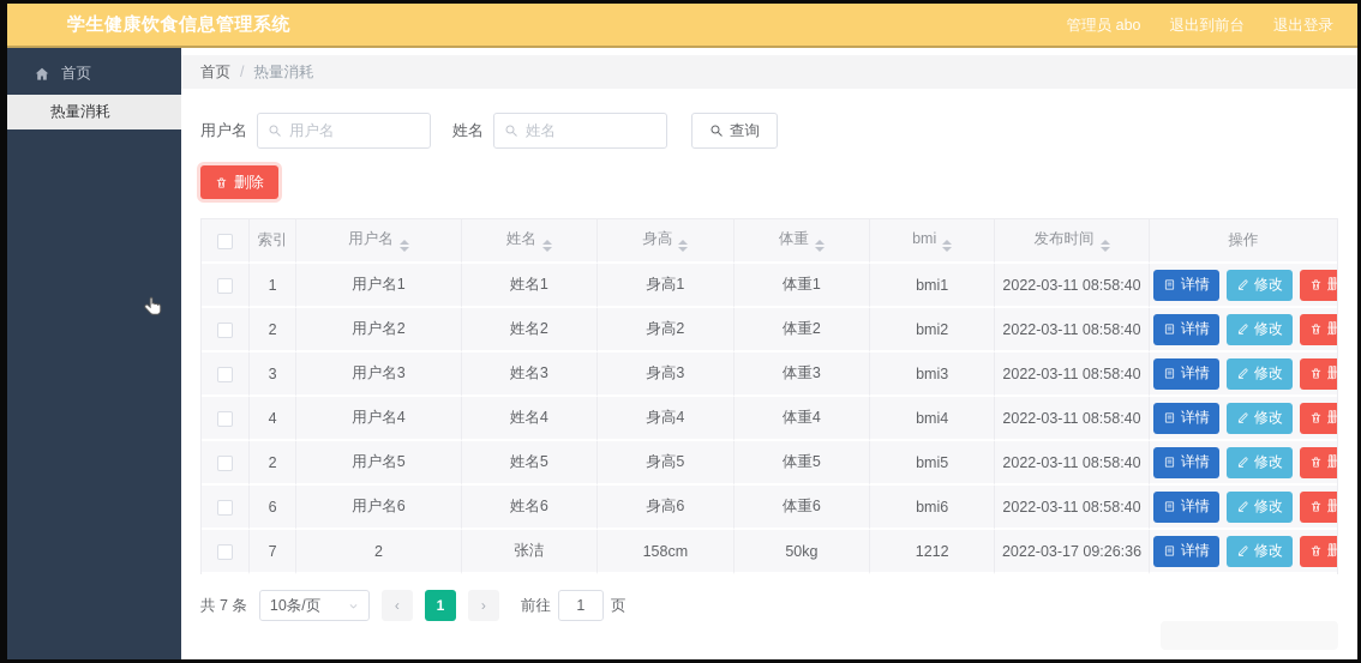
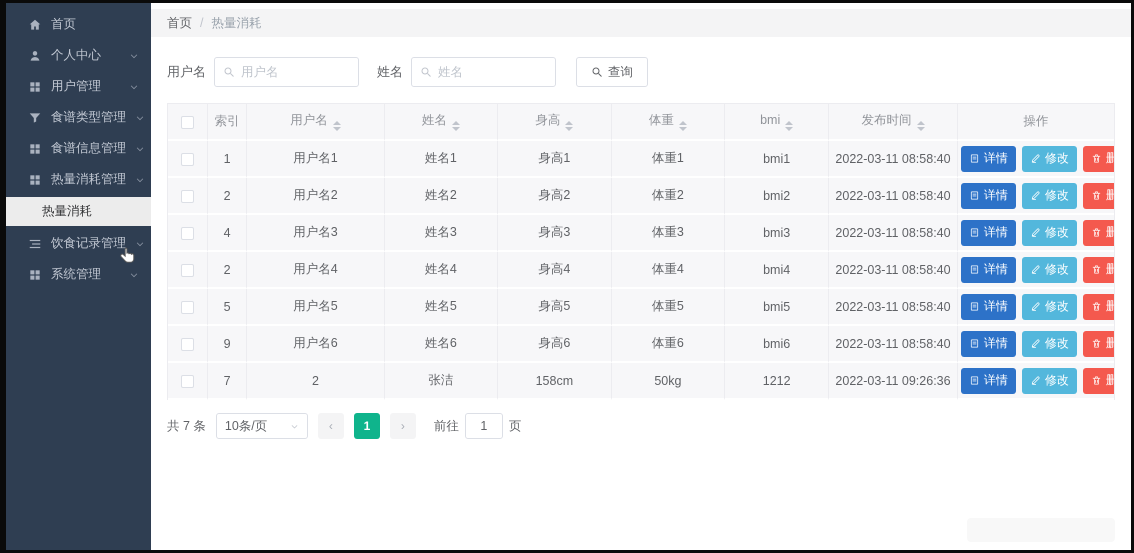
- 学生健康饮食信息管理系统
- 管理员 abo
- 退出到前台
- 退出登录
  首页
+ 个人中心
+ 用户管理
+ 食谱类型管理
+ 食谱信息管理
+ 热量消耗管理
  热量消耗
+ 饮食记录管理
+ 系统管理
  首页
  /
  热量消耗
  用户名
  用户名
  姓名
  姓名
  查询
- 删除
  	索引	用户名	姓名	身高	体重	bmi	发布时间	操作
  	1	用户名1	姓名1	身高1	体重1	bmi1	2022-03-11 08:58:40	详情 修改 删
  	2	用户名2	姓名2	身高2	体重2	bmi2	2022-03-11 08:58:40	详情 修改 删
- 	3	用户名3	姓名3	身高3	体重3	bmi3	2022-03-11 08:58:40	详情 修改 删
+ 	4	用户名3	姓名3	身高3	体重3	bmi3	2022-03-11 08:58:40	详情 修改 删
- 	4	用户名4	姓名4	身高4	体重4	bmi4	2022-03-11 08:58:40	详情 修改 删
+ 	2	用户名4	姓名4	身高4	体重4	bmi4	2022-03-11 08:58:40	详情 修改 删
- 	2	用户名5	姓名5	身高5	体重5	bmi5	2022-03-11 08:58:40	详情 修改 删
+ 	5	用户名5	姓名5	身高5	体重5	bmi5	2022-03-11 08:58:40	详情 修改 删
- 	6	用户名6	姓名6	身高6	体重6	bmi6	2022-03-11 08:58:40	详情 修改 删
+ 	9	用户名6	姓名6	身高6	体重6	bmi6	2022-03-11 08:58:40	详情 修改 删
- 	7	2	张洁	158cm	50kg	1212	2022-03-17 09:26:36	详情 修改 删
+ 	7	2	张洁	158cm	50kg	1212	2022-03-11 09:26:36	详情 修改 删
  共 7 条
  10条/页
  ‹
  1
  ›
  前往
  1
  页
